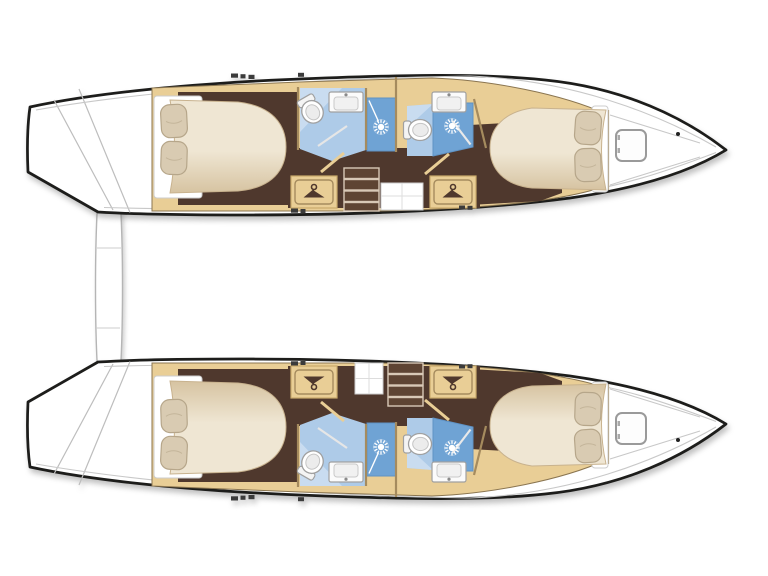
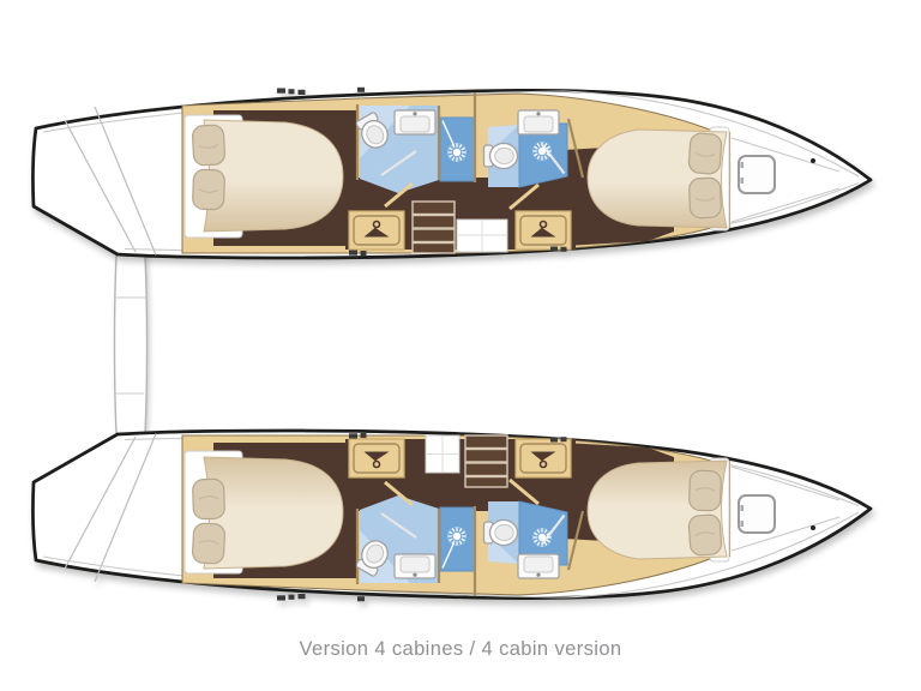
+ Version 4 cabines / 4 cabin version
